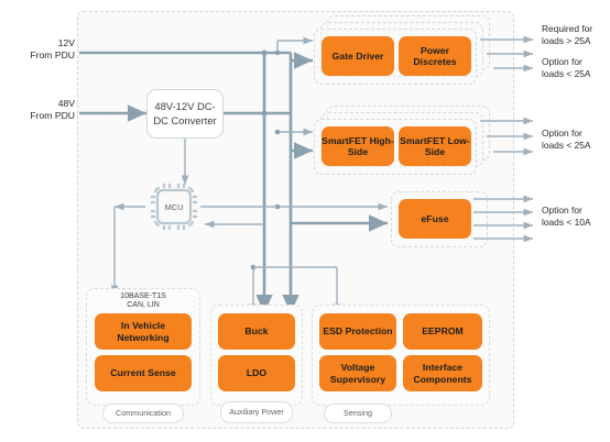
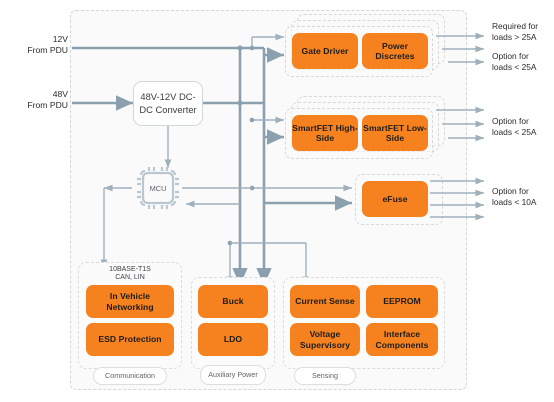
  12V
  From PDU
  48V
  From PDU
  48V-12V DC-DC Converter
  MCU
  Gate Driver
  Power Discretes
  SmartFET High-Side
  SmartFET Low-Side
  eFuse
  Required for
  loads > 25A
  Option for
  loads < 25A
  Option for
  loads < 25A
  Option for
  loads < 10A
  In Vehicle Networking
- Current Sense
+ ESD Protection
  Communication
  Buck
  LDO
  Auxiliary Power
- ESD Protection
+ Current Sense
  Voltage Supervisory
  EEPROM
  Interface Components
  Sensing
